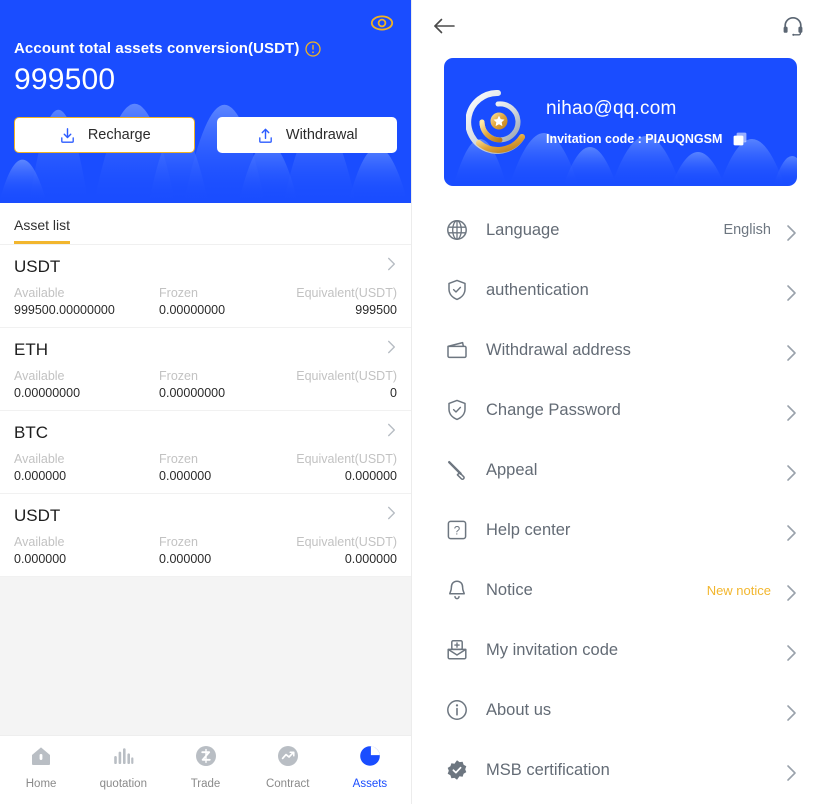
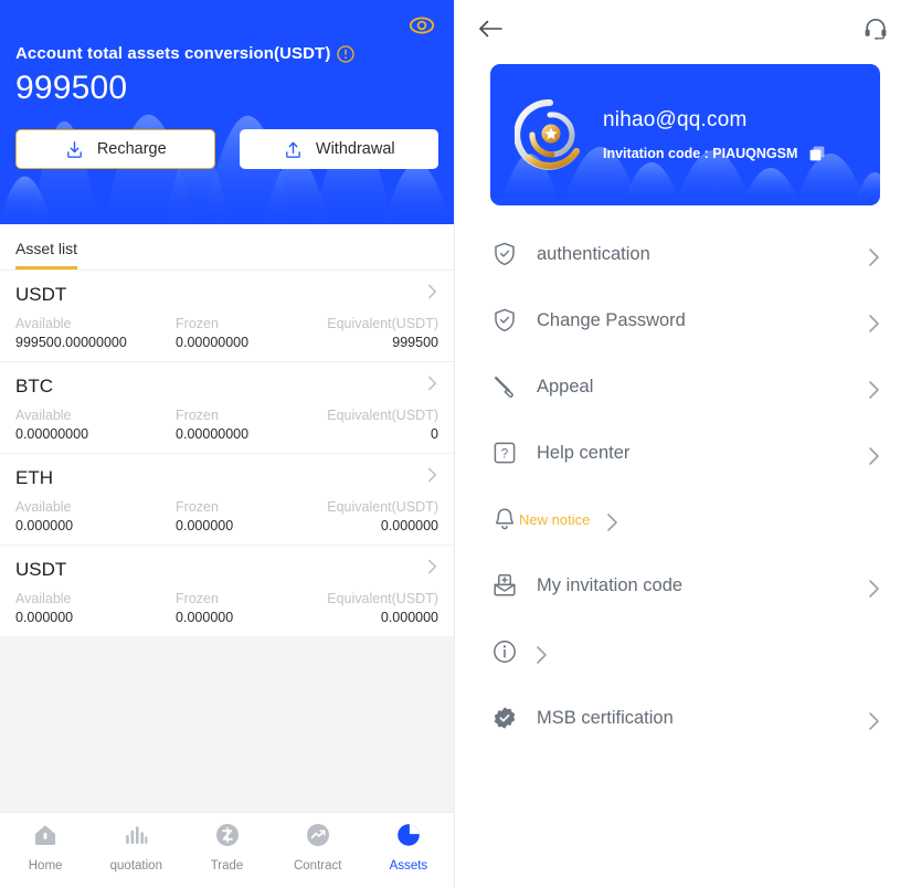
  Account total assets conversion(USDT)
  999500
  Recharge
  Withdrawal
  Asset list
  USDT
  Available
  999500.00000000
  Frozen
  0.00000000
  Equivalent(USDT)
  999500
- ETH
+ BTC
  Available
  0.00000000
  Frozen
  0.00000000
  Equivalent(USDT)
  0
- BTC
+ ETH
  Available
  0.000000
  Frozen
  0.000000
  Equivalent(USDT)
  0.000000
  USDT
  Available
  0.000000
  Frozen
  0.000000
  Equivalent(USDT)
  0.000000
  Home
  quotation
  Trade
  Contract
  Assets
  nihao@qq.com
  Invitation code : PIAUQNGSM
- Language
- English
  authentication
- Withdrawal address
  Change Password
  Appeal
  ?
  Help center
- Notice
  New notice
  My invitation code
- About us
  MSB certification
